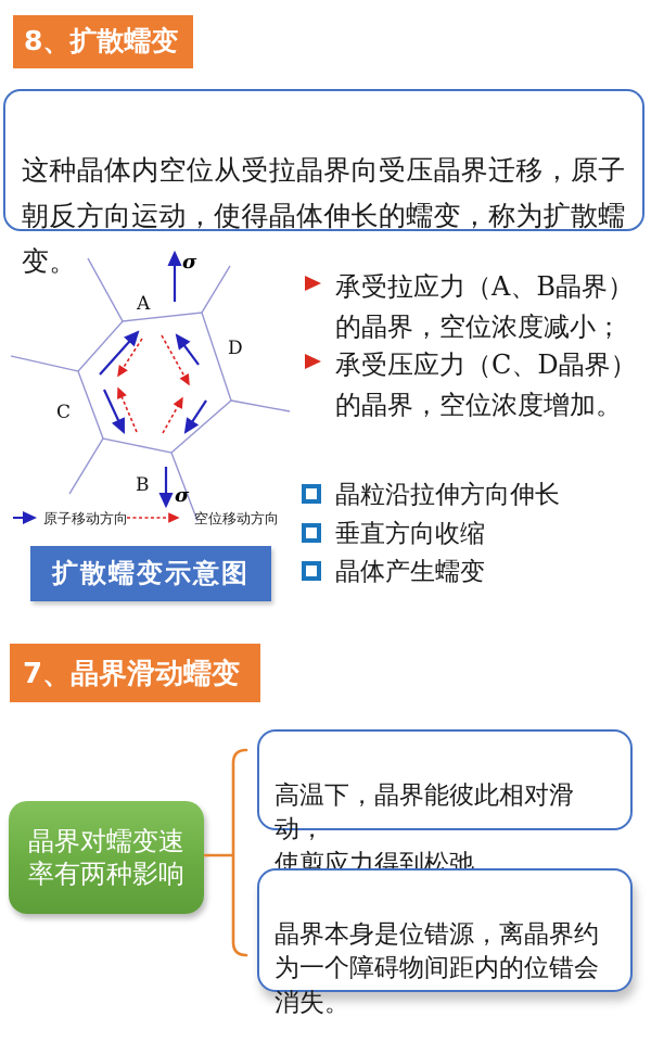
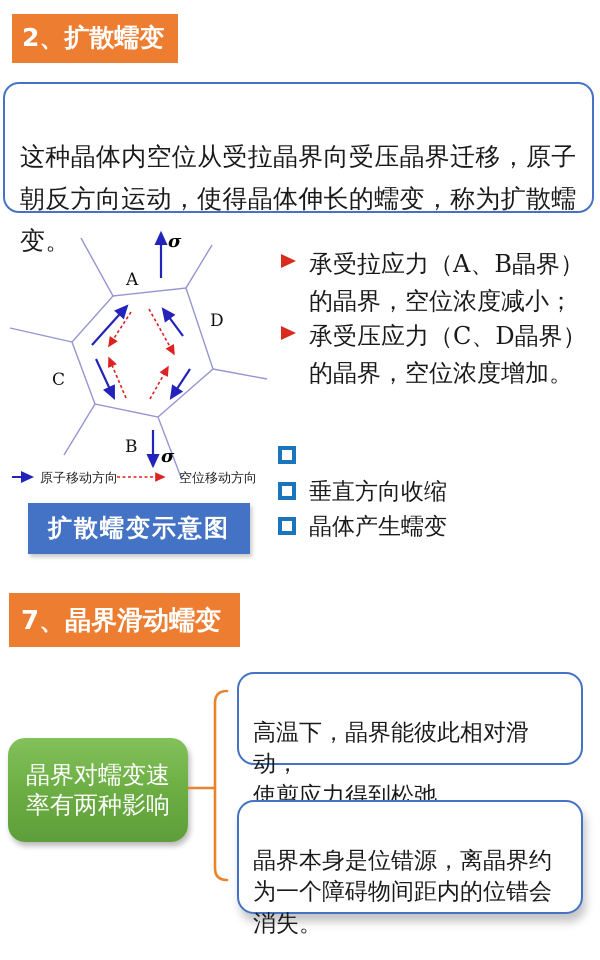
- 8、扩散蠕变
+ 2、扩散蠕变
  这种晶体内空位从受拉晶界向受压晶界迁移，原子
  朝反方向运动，使得晶体伸长的蠕变，称为扩散蠕
  变。
  σ
  σ
  A
  D
  C
  B
  原子移动方向
  空位移动方向
  扩散蠕变示意图
  承受拉应力（A、B晶界）
  的晶界，空位浓度减小；
  承受压应力（C、D晶界）
  的晶界，空位浓度增加。
- 晶粒沿拉伸方向伸长
  垂直方向收缩
  晶体产生蠕变
  7、晶界滑动蠕变
  晶界对蠕变速
  率有两种影响
  高温下，晶界能彼此相对滑动，
  使剪应力得到松弛。
  晶界本身是位错源，离晶界约
  为一个障碍物间距内的位错会
  消失。
